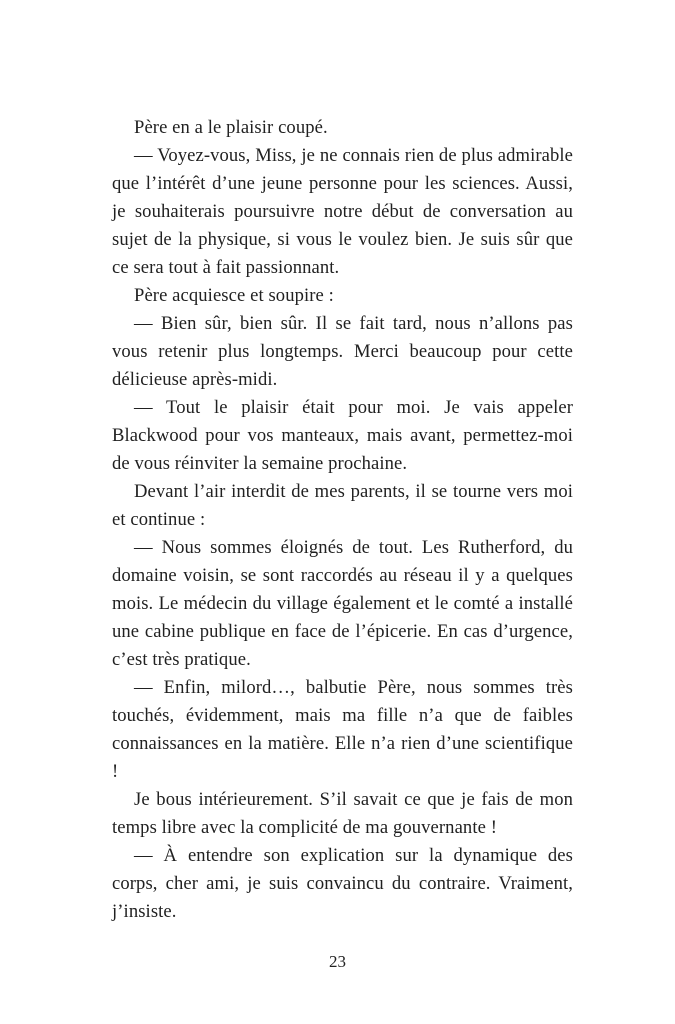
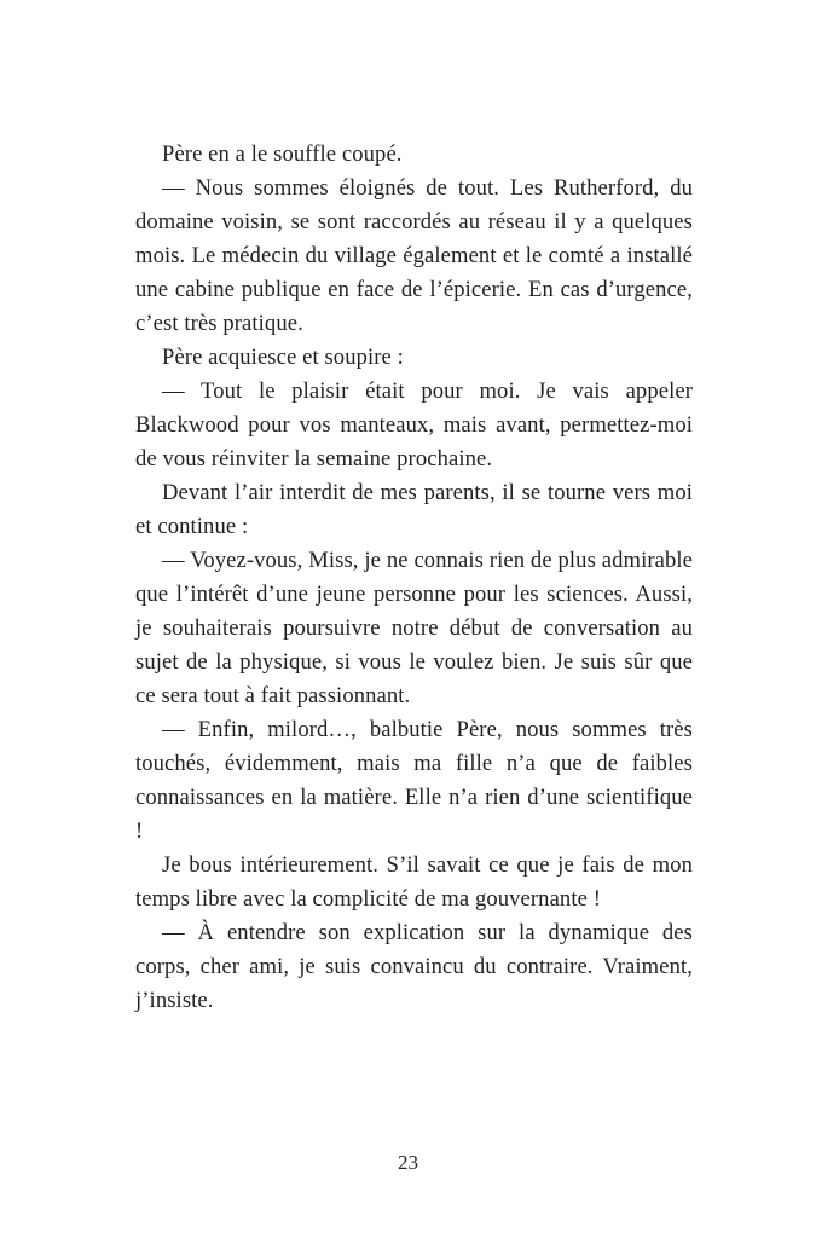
- Père en a le plaisir coupé.
+ Père en a le souffle coupé.
- — Voyez-vous, Miss, je ne connais rien de plus admirable que l’intérêt d’une jeune personne pour les sciences. Aussi, je souhaiterais poursuivre notre début de conversation au sujet de la physique, si vous le voulez bien. Je suis sûr que ce sera tout à fait passionnant.
+ — Nous sommes éloignés de tout. Les Rutherford, du domaine voisin, se sont raccordés au réseau il y a quelques mois. Le médecin du village également et le comté a installé une cabine publique en face de l’épicerie. En cas d’urgence, c’est très pratique.
  Père acquiesce et soupire :
- — Bien sûr, bien sûr. Il se fait tard, nous n’allons pas vous retenir plus longtemps. Merci beaucoup pour cette délicieuse après-midi.
  — Tout le plaisir était pour moi. Je vais appeler Blackwood pour vos manteaux, mais avant, permettez-moi de vous réinviter la semaine prochaine.
  Devant l’air interdit de mes parents, il se tourne vers moi et continue :
- — Nous sommes éloignés de tout. Les Rutherford, du domaine voisin, se sont raccordés au réseau il y a quelques mois. Le médecin du village également et le comté a installé une cabine publique en face de l’épicerie. En cas d’urgence, c’est très pratique.
+ — Voyez-vous, Miss, je ne connais rien de plus admirable que l’intérêt d’une jeune personne pour les sciences. Aussi, je souhaiterais poursuivre notre début de conversation au sujet de la physique, si vous le voulez bien. Je suis sûr que ce sera tout à fait passionnant.
  — Enfin, milord…, balbutie Père, nous sommes très touchés, évidemment, mais ma fille n’a que de faibles connaissances en la matière. Elle n’a rien d’une scientifique !
  Je bous intérieurement. S’il savait ce que je fais de mon temps libre avec la complicité de ma gouvernante !
  — À entendre son explication sur la dynamique des corps, cher ami, je suis convaincu du contraire. Vraiment, j’insiste.
  23
